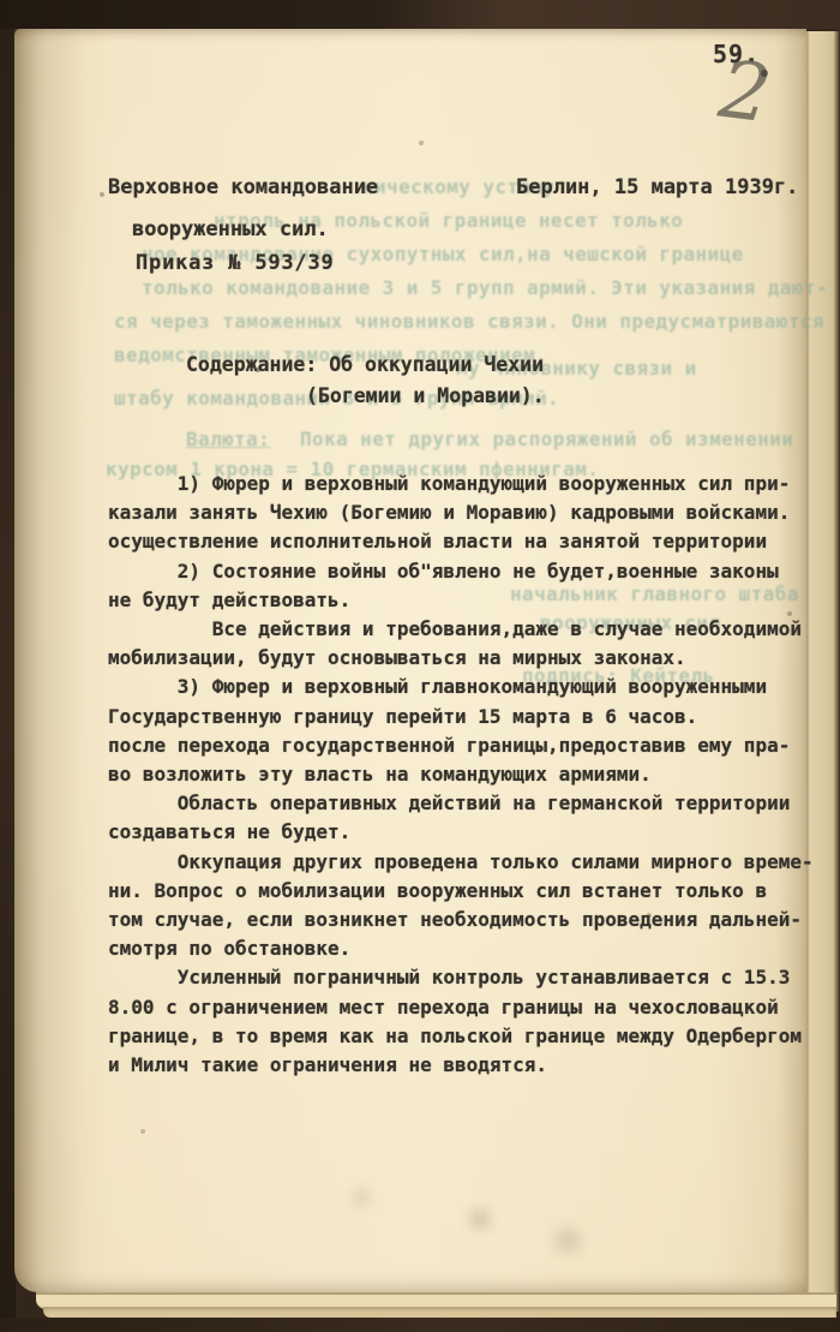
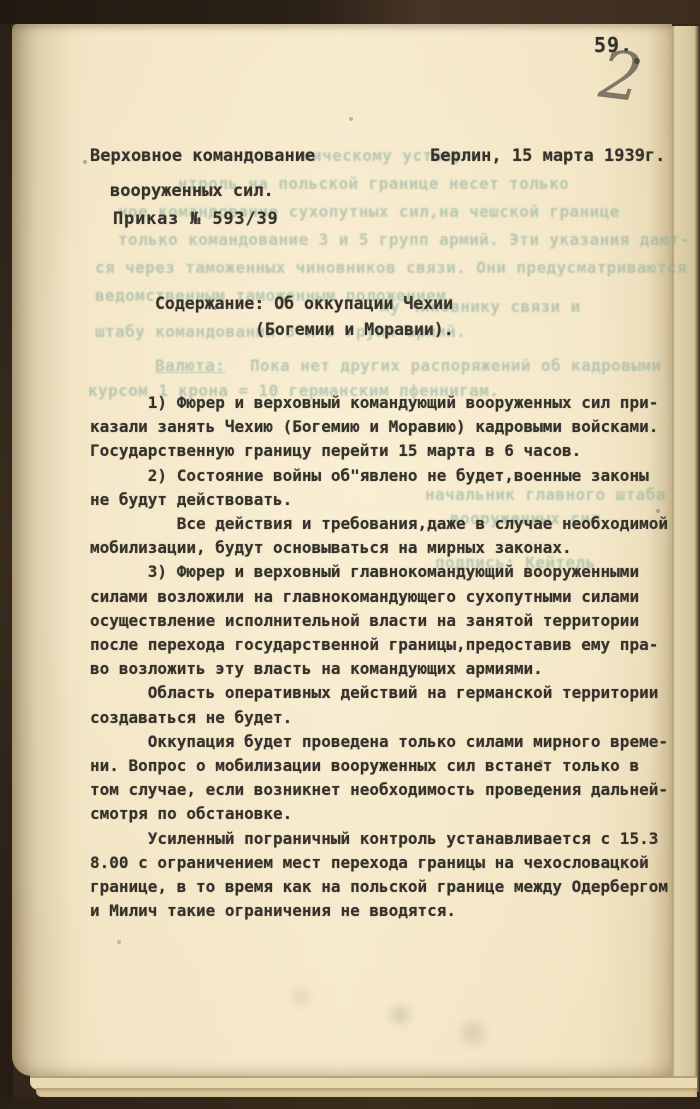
  ническому уставу
  нтроль на польской границе несет только
  ное командование сухопутных сил,на чешской границе
  только командование 3 и 5 групп армий. Эти указания дают-
  ся через таможенных чиновников связи. Они предусматриваются
  ведомственным таможенным положением.
  му чиновнику связи и
  штабу командования 3 и 5 групп армий.
  Валюта:
- Пока нет других распоряжений об изменении
+ Пока нет других распоряжений об кадровыми
  курсом 1 крона = 10 германским пфеннигам.
  начальник главного штаба
  вооруженных сил
  подпись: Кейтель
  59.
  Верховное командование
  вооруженных сил.
  Берлин, 15 марта 1939г.
  Приказ № 593/39
  Содержание: Об оккупации Чехии
  (Богемии и Моравии).
  1) Фюрер и верховный командующий вооруженных сил при-
  казали занять Чехию (Богемию и Моравию) кадровыми войсками.
- осуществление исполнительной власти на занятой территории
+ Государственную границу перейти 15 марта в 6 часов.
  2) Состояние войны об"явлено не будет,военные законы
  не будут действовать.
  Все действия и требования,даже в случае необходимой
  мобилизации, будут основываться на мирных законах.
  3) Фюрер и верховный главнокомандующий вооруженными
+ силами возложили на главнокомандующего сухопутными силами
- Государственную границу перейти 15 марта в 6 часов.
+ осуществление исполнительной власти на занятой территории
  после перехода государственной границы,предоставив ему пра-
  во возложить эту власть на командующих армиями.
  Область оперативных действий на германской территории
  создаваться не будет.
- Оккупация других проведена только силами мирного време-
+ Оккупация будет проведена только силами мирного време-
  ни. Вопрос о мобилизации вооруженных сил встанет только в
  том случае, если возникнет необходимость проведения дальней-
  смотря по обстановке.
  Усиленный пограничный контроль устанавливается с 15.3
  8.00 с ограничением мест перехода границы на чехословацкой
  границе, в то время как на польской границе между Одербергом
  и Милич такие ограничения не вводятся.
